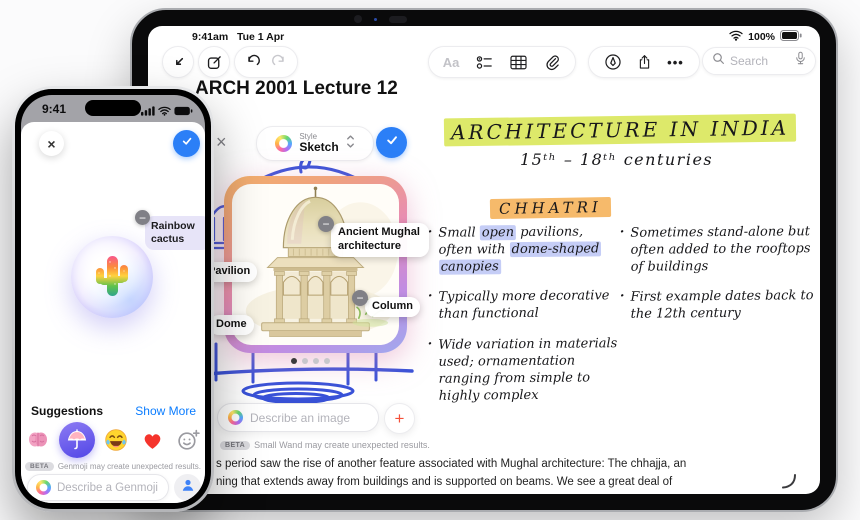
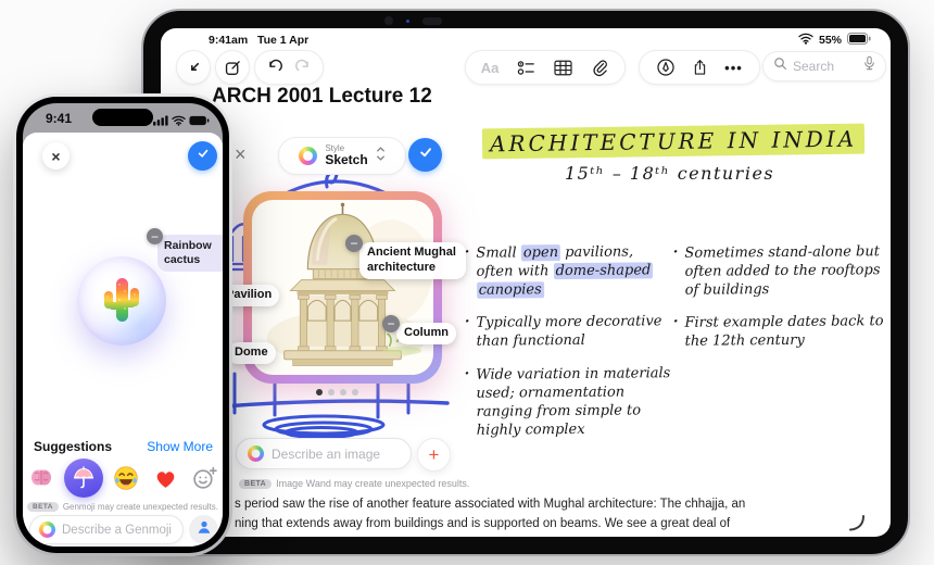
  9:41am Tue 1 Apr
- 100%
+ 55%
  Aa
  •••
  Search
  ARCH 2001 Lecture 12
  ARCHITECTURE IN INDIA
  15ᵗʰ – 18ᵗʰ centuries
- CHHATRI
  ·
  Small open pavilions, often with dome-shaped canopies
  ·
  Typically more decorative than functional
  ·
  Wide variation in materials used; ornamentation ranging from simple to highly complex
  ·
  Sometimes stand-alone but often added to the rooftops of buildings
  ·
  First example dates back to the 12th century
  ×
  Style
  Sketch
  −
  Ancient Mughal architecture
  avilion
  Dome
  −
  Column
  Describe an image
  +
- Small Wand may create unexpected results.
+ Image Wand may create unexpected results.
  s period saw the rise of another feature associated with Mughal architecture: The chhajja, an
  ning that extends away from buildings and is supported on beams. We see a great deal of
  9:41
  ×
  −
  Rainbow cactus
  Suggestions
  Show More
  Genmoji may create unexpected results.
  Describe a Genmoji
